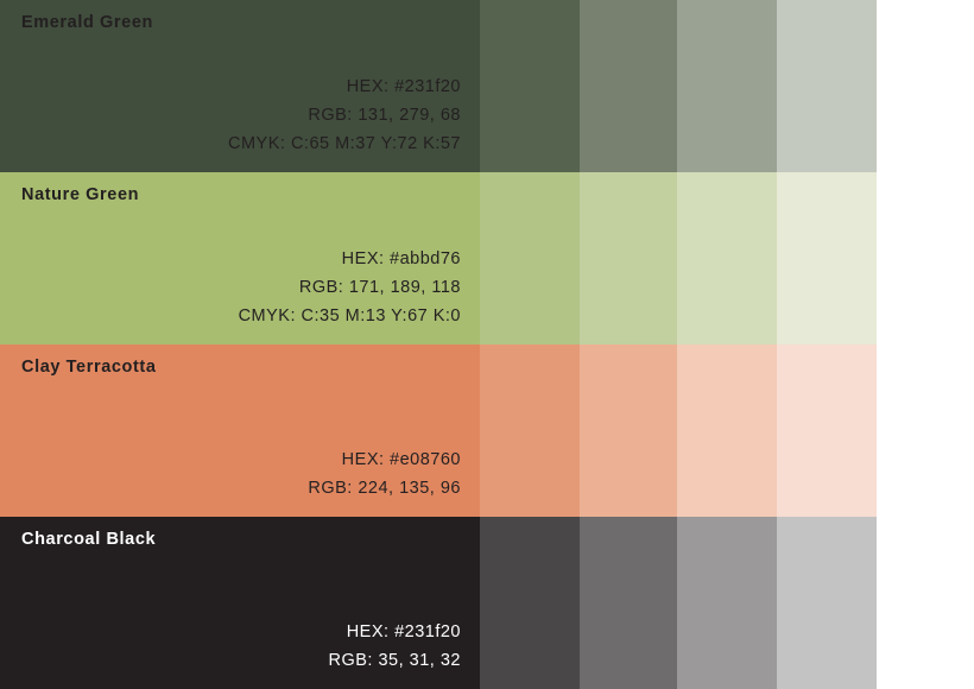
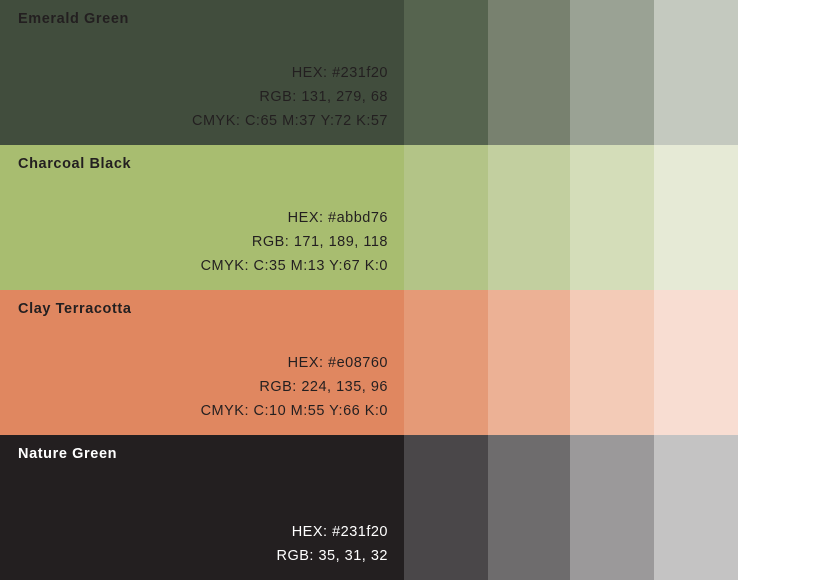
  Emerald Green
  HEX: #231f20
  RGB: 131, 279, 68
  CMYK: C:65 M:37 Y:72 K:57
- Nature Green
+ Charcoal Black
  HEX: #abbd76
  RGB: 171, 189, 118
  CMYK: C:35 M:13 Y:67 K:0
  Clay Terracotta
  HEX: #e08760
  RGB: 224, 135, 96
+ CMYK: C:10 M:55 Y:66 K:0
- Charcoal Black
+ Nature Green
  HEX: #231f20
  RGB: 35, 31, 32
